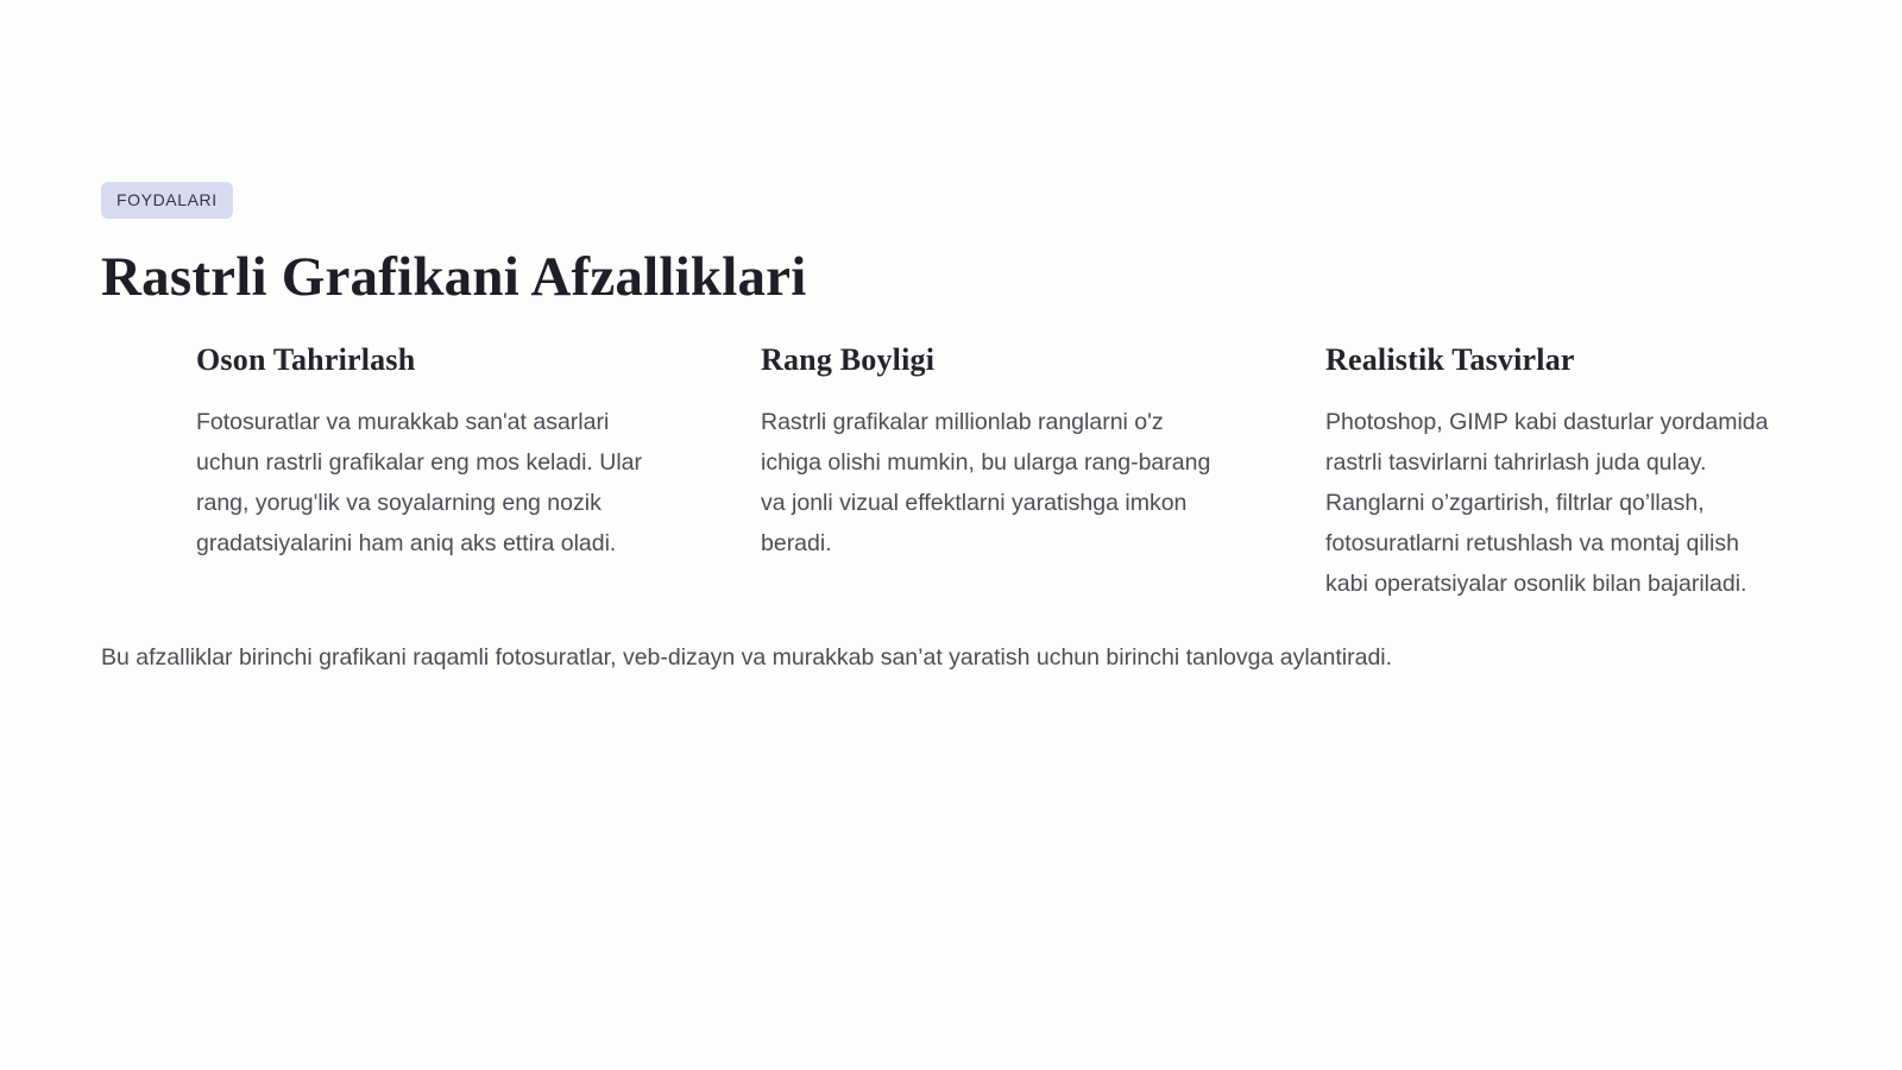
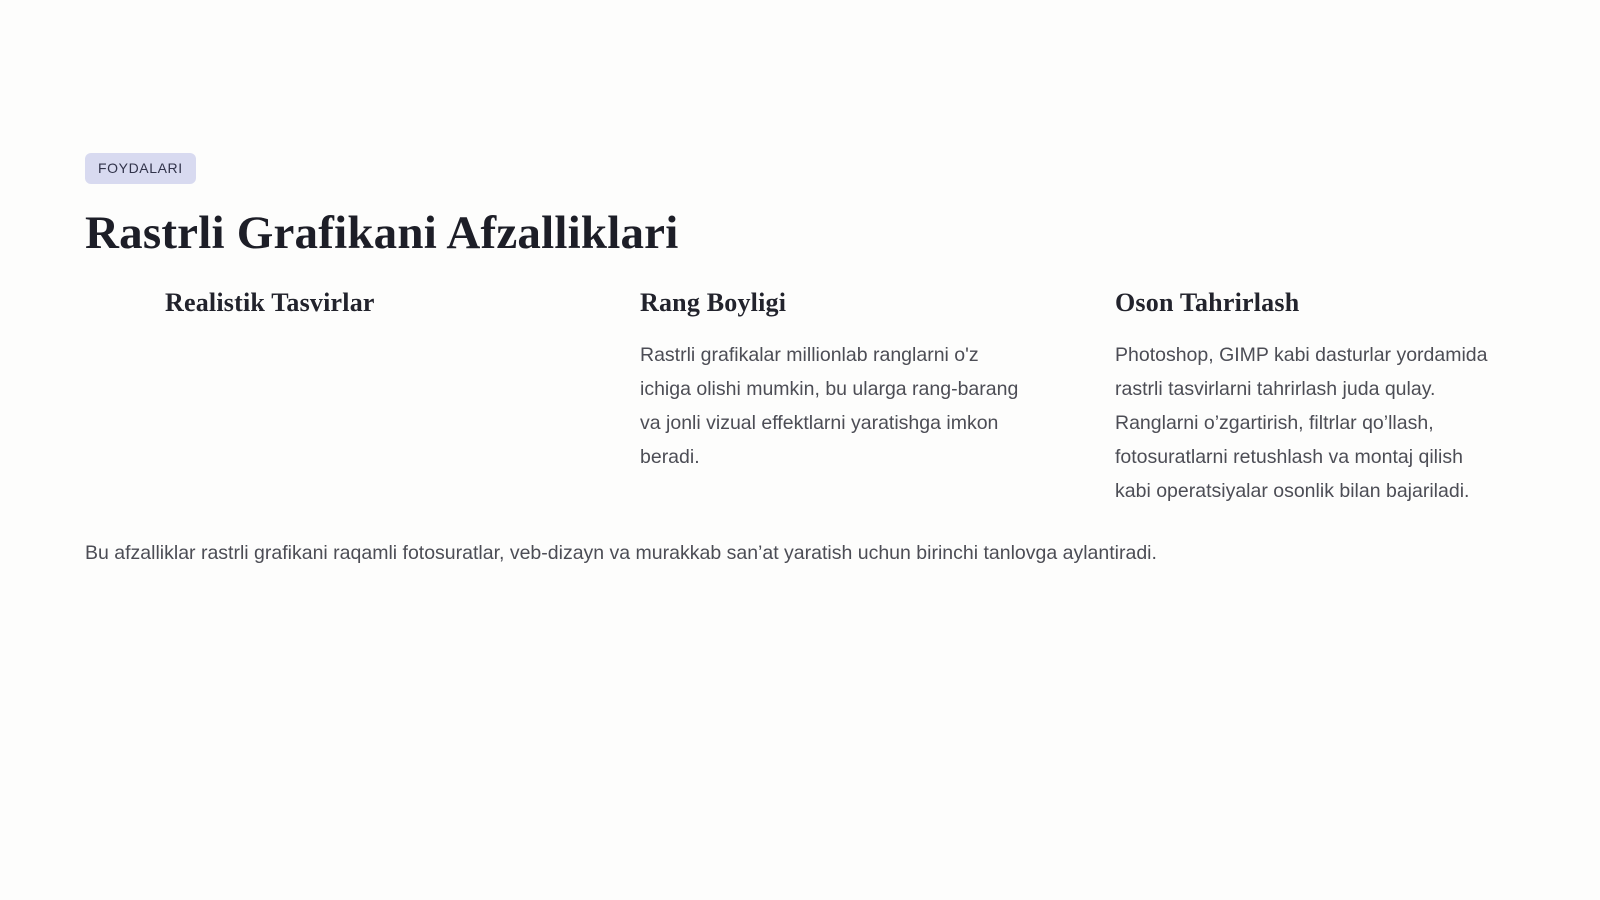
  FOYDALARI
  Rastrli Grafikani Afzalliklari
- Oson Tahrirlash
+ Realistik Tasvirlar
- Fotosuratlar va murakkab san'at asarlari uchun rastrli grafikalar eng mos keladi. Ular rang, yorug'lik va soyalarning eng nozik gradatsiyalarini ham aniq aks ettira oladi.
  Rang Boyligi
  Rastrli grafikalar millionlab ranglarni o'z ichiga olishi mumkin, bu ularga rang-barang va jonli vizual effektlarni yaratishga imkon beradi.
- Realistik Tasvirlar
+ Oson Tahrirlash
  Photoshop, GIMP kabi dasturlar yordamida rastrli tasvirlarni tahrirlash juda qulay. Ranglarni o’zgartirish, filtrlar qo’llash, fotosuratlarni retushlash va montaj qilish kabi operatsiyalar osonlik bilan bajariladi.
- Bu afzalliklar birinchi grafikani raqamli fotosuratlar, veb-dizayn va murakkab san’at yaratish uchun birinchi tanlovga aylantiradi.
+ Bu afzalliklar rastrli grafikani raqamli fotosuratlar, veb-dizayn va murakkab san’at yaratish uchun birinchi tanlovga aylantiradi.
